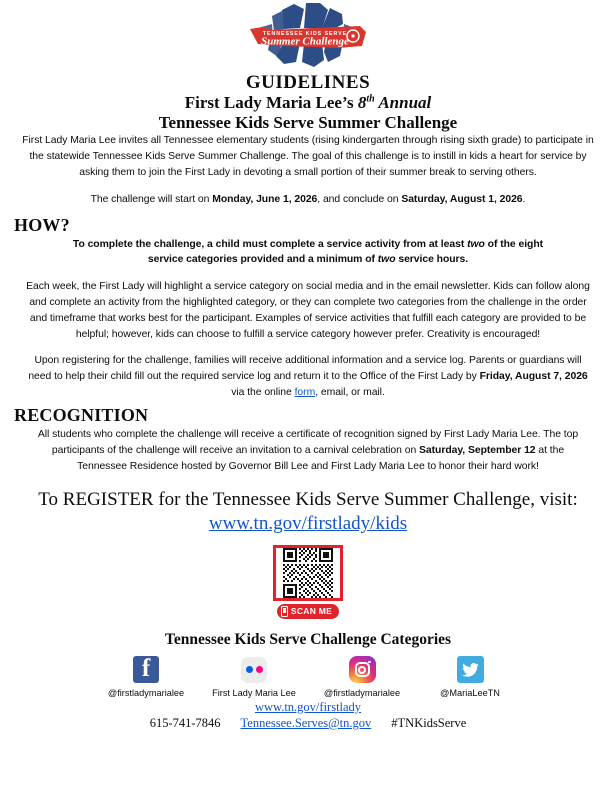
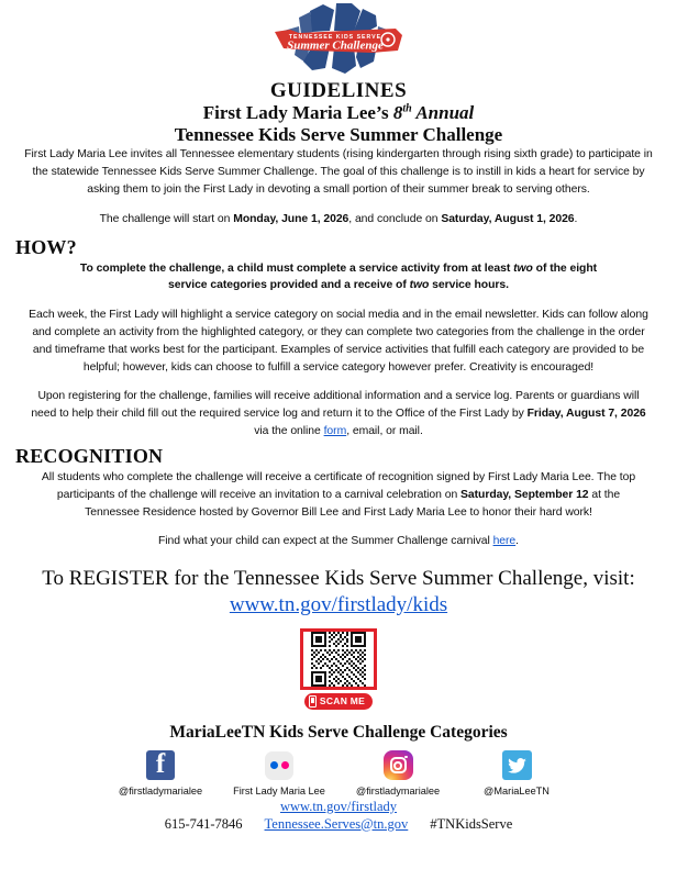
  Summer Challenge
  GUIDELINES
  First Lady Maria Lee’s 8th Annual
  Tennessee Kids Serve Summer Challenge
  First Lady Maria Lee invites all Tennessee elementary students (rising kindergarten through rising sixth grade) to participate in the statewide Tennessee Kids Serve Summer Challenge. The goal of this challenge is to instill in kids a heart for service by asking them to join the First Lady in devoting a small portion of their summer break to serving others.
  The challenge will start on Monday, June 1, 2026, and conclude on Saturday, August 1, 2026.
  HOW?
- To complete the challenge, a child must complete a service activity from at least two of the eight service categories provided and a minimum of two service hours.
+ To complete the challenge, a child must complete a service activity from at least two of the eight service categories provided and a receive of two service hours.
  Each week, the First Lady will highlight a service category on social media and in the email newsletter. Kids can follow along and complete an activity from the highlighted category, or they can complete two categories from the challenge in the order and timeframe that works best for the participant. Examples of service activities that fulfill each category are provided to be helpful; however, kids can choose to fulfill a service category however prefer. Creativity is encouraged!
  Upon registering for the challenge, families will receive additional information and a service log. Parents or guardians will need to help their child fill out the required service log and return it to the Office of the First Lady by Friday, August 7, 2026 via the online form, email, or mail.
  RECOGNITION
  All students who complete the challenge will receive a certificate of recognition signed by First Lady Maria Lee. The top participants of the challenge will receive an invitation to a carnival celebration on Saturday, September 12 at the Tennessee Residence hosted by Governor Bill Lee and First Lady Maria Lee to honor their hard work!
+ Find what your child can expect at the Summer Challenge carnival here.
  To REGISTER for the Tennessee Kids Serve Summer Challenge, visit:
  www.tn.gov/firstlady/kids
  SCAN ME
- Tennessee Kids Serve Challenge Categories
+ MariaLeeTN Kids Serve Challenge Categories
  @firstladymarialee
  First Lady Maria Lee
  @firstladymarialee
  @MariaLeeTN
  www.tn.gov/firstlady
  615-741-7846
  Tennessee.Serves@tn.gov
  #TNKidsServe
